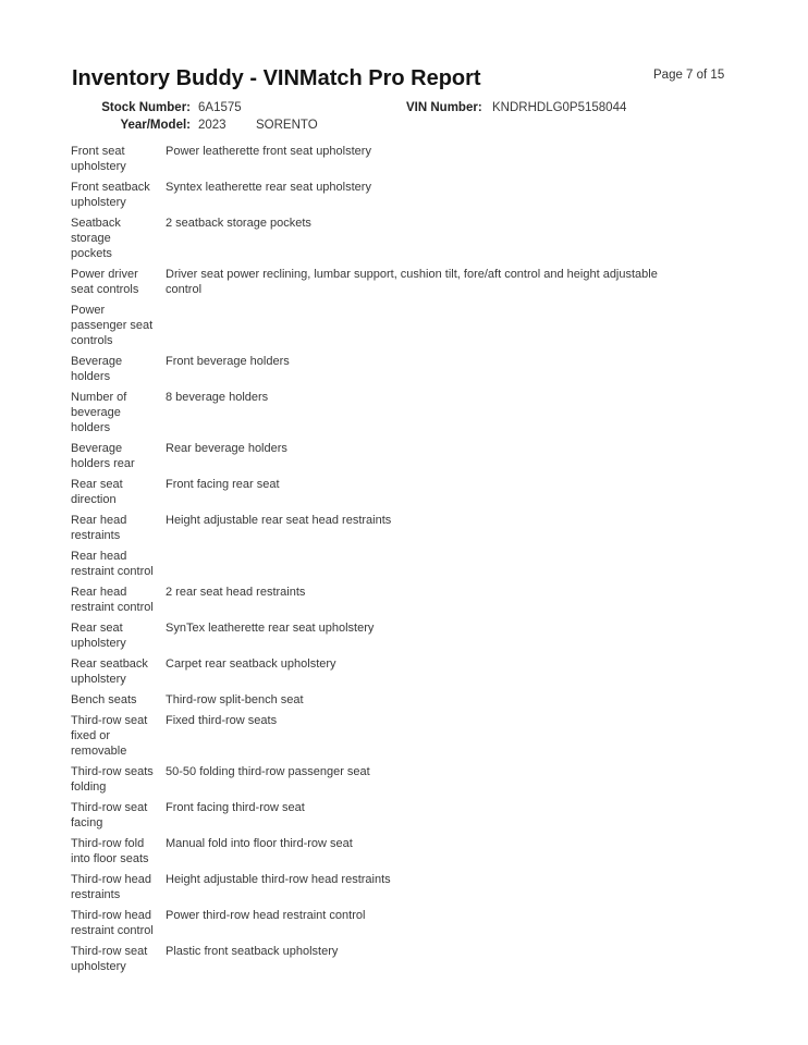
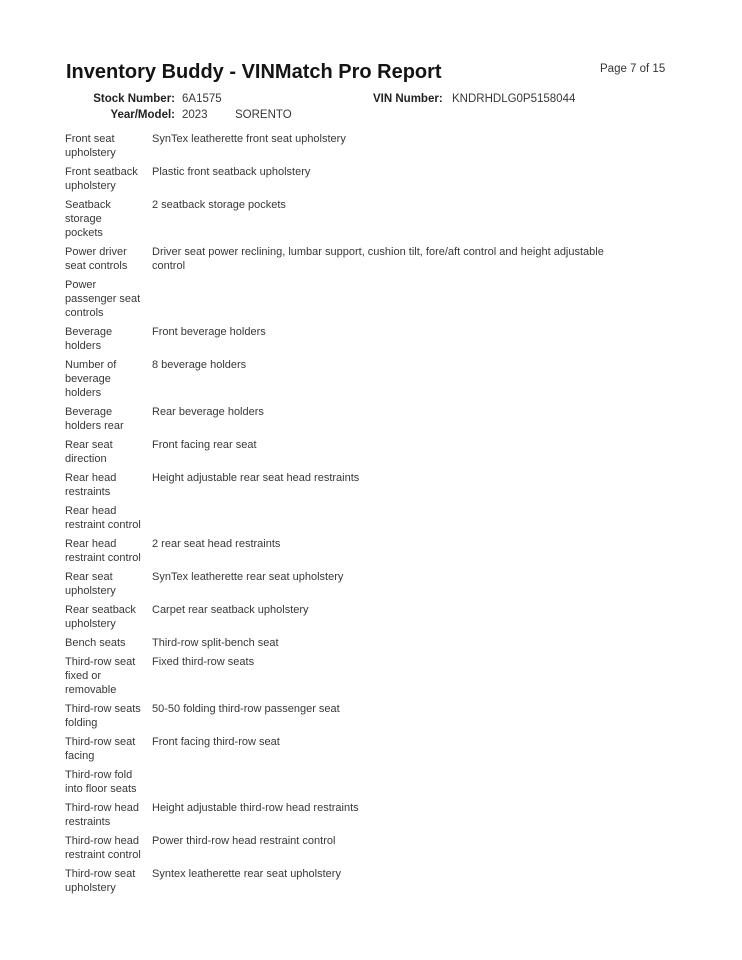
  Inventory Buddy - VINMatch Pro Report
  Page 7 of 15
  Stock Number:
  6A1575
  VIN Number:
  KNDRHDLG0P5158044
  Year/Model:
  2023
  SORENTO
  Front seat
  upholstery
- Power leatherette front seat upholstery
+ SynTex leatherette front seat upholstery
  Front seatback
  upholstery
- Syntex leatherette rear seat upholstery
+ Plastic front seatback upholstery
  Seatback
  storage
  pockets
  2 seatback storage pockets
  Power driver
  seat controls
  Driver seat power reclining, lumbar support, cushion tilt, fore/aft control and height adjustable
  control
  Power
  passenger seat
  controls
  Beverage
  holders
  Front beverage holders
  Number of
  beverage
  holders
  8 beverage holders
  Beverage
  holders rear
  Rear beverage holders
  Rear seat
  direction
  Front facing rear seat
  Rear head
  restraints
  Height adjustable rear seat head restraints
  Rear head
  restraint control
  Rear head
  restraint control
  2 rear seat head restraints
  Rear seat
  upholstery
  SynTex leatherette rear seat upholstery
  Rear seatback
  upholstery
  Carpet rear seatback upholstery
  Bench seats
  Third-row split-bench seat
  Third-row seat
  fixed or
  removable
  Fixed third-row seats
  Third-row seats
  folding
  50-50 folding third-row passenger seat
  Third-row seat
  facing
  Front facing third-row seat
  Third-row fold
  into floor seats
- Manual fold into floor third-row seat
  Third-row head
  restraints
  Height adjustable third-row head restraints
  Third-row head
  restraint control
  Power third-row head restraint control
  Third-row seat
  upholstery
- Plastic front seatback upholstery
+ Syntex leatherette rear seat upholstery
